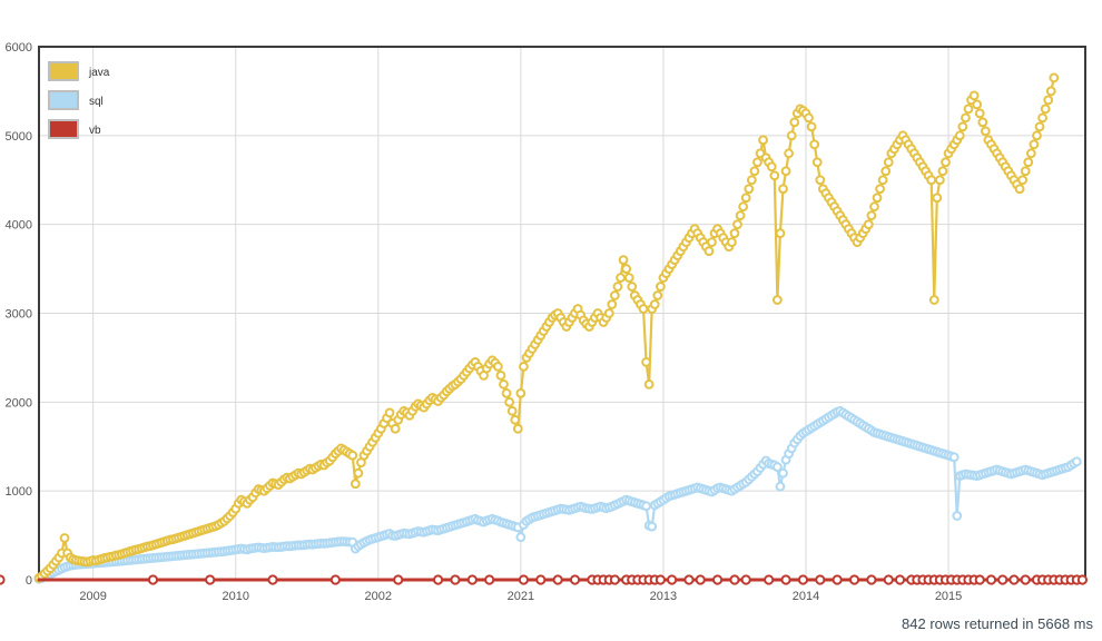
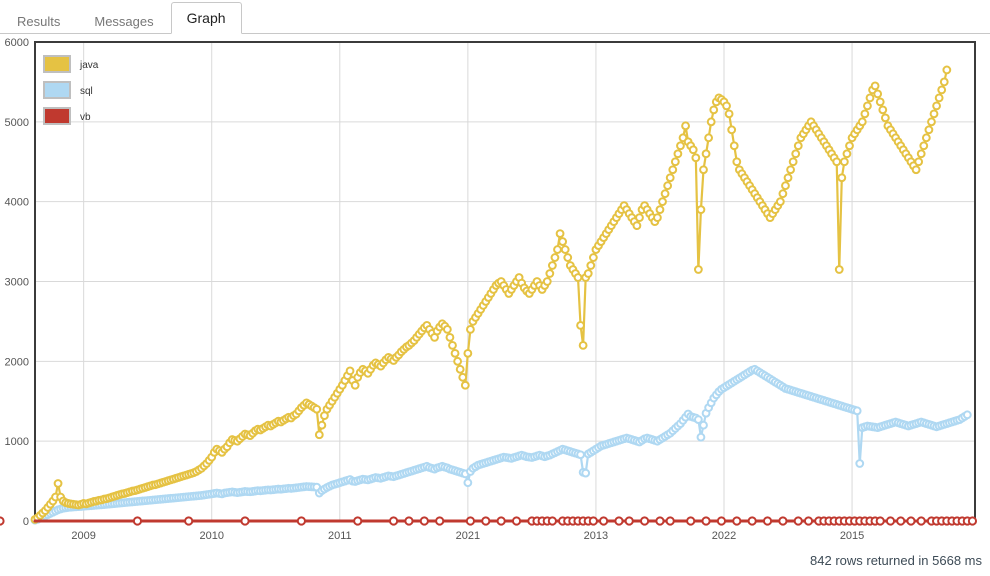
+ Results
+ Messages
+ Graph
  0
  1000
  2000
  3000
  4000
  5000
  6000
  2009
  2010
- 2002
+ 2011
  2021
  2013
- 2014
+ 2022
  2015
  java
  sql
  vb
  842 rows returned in 5668 ms
